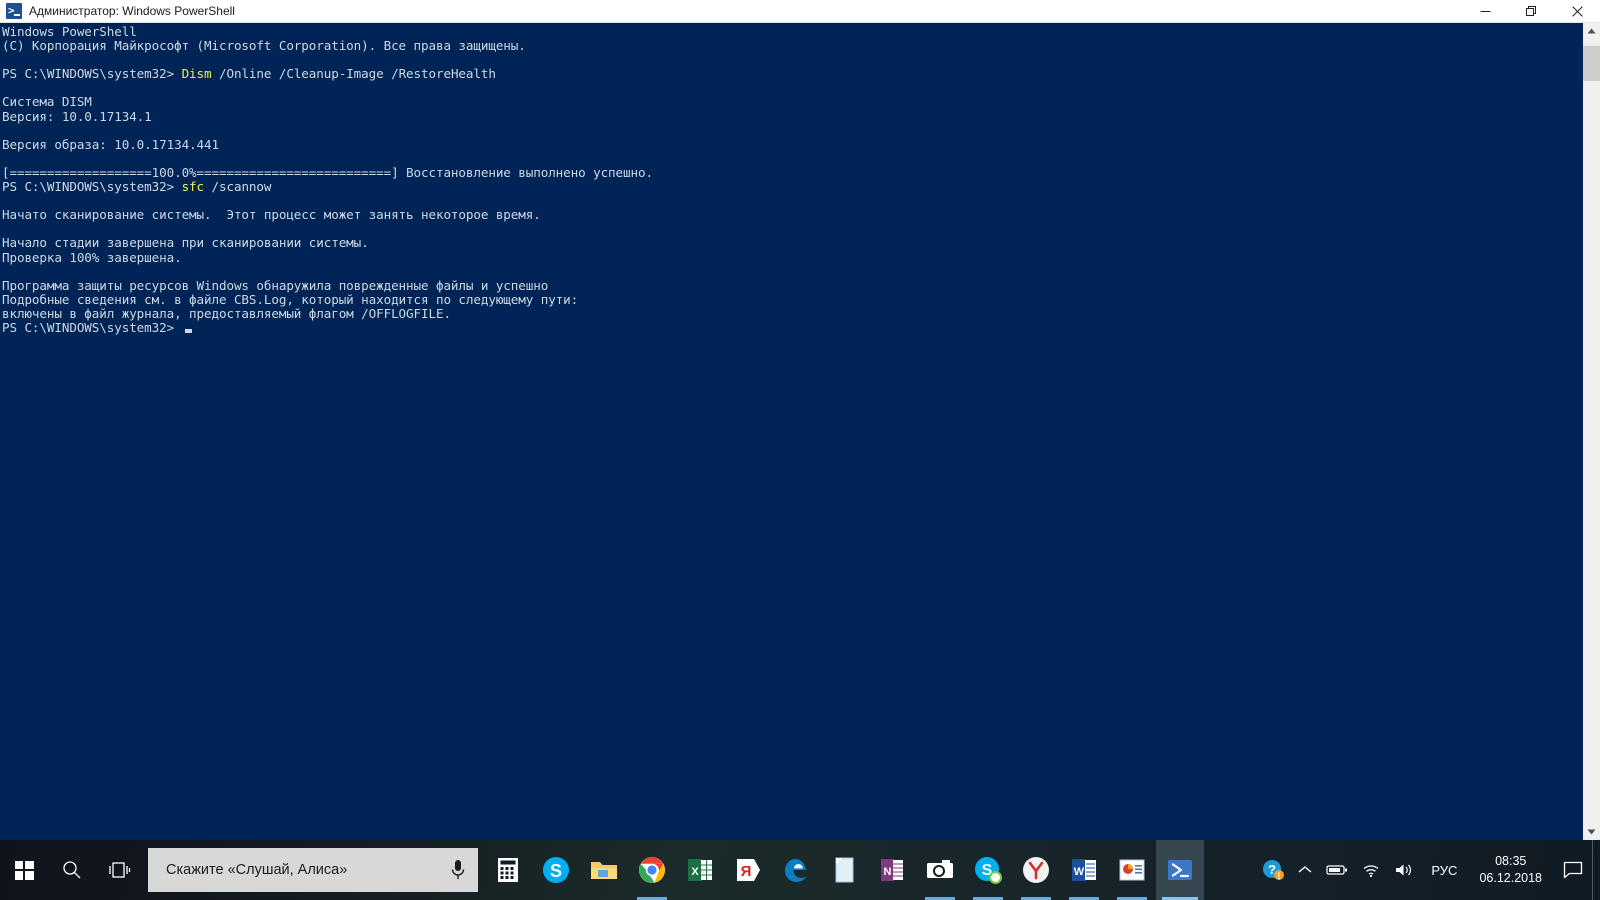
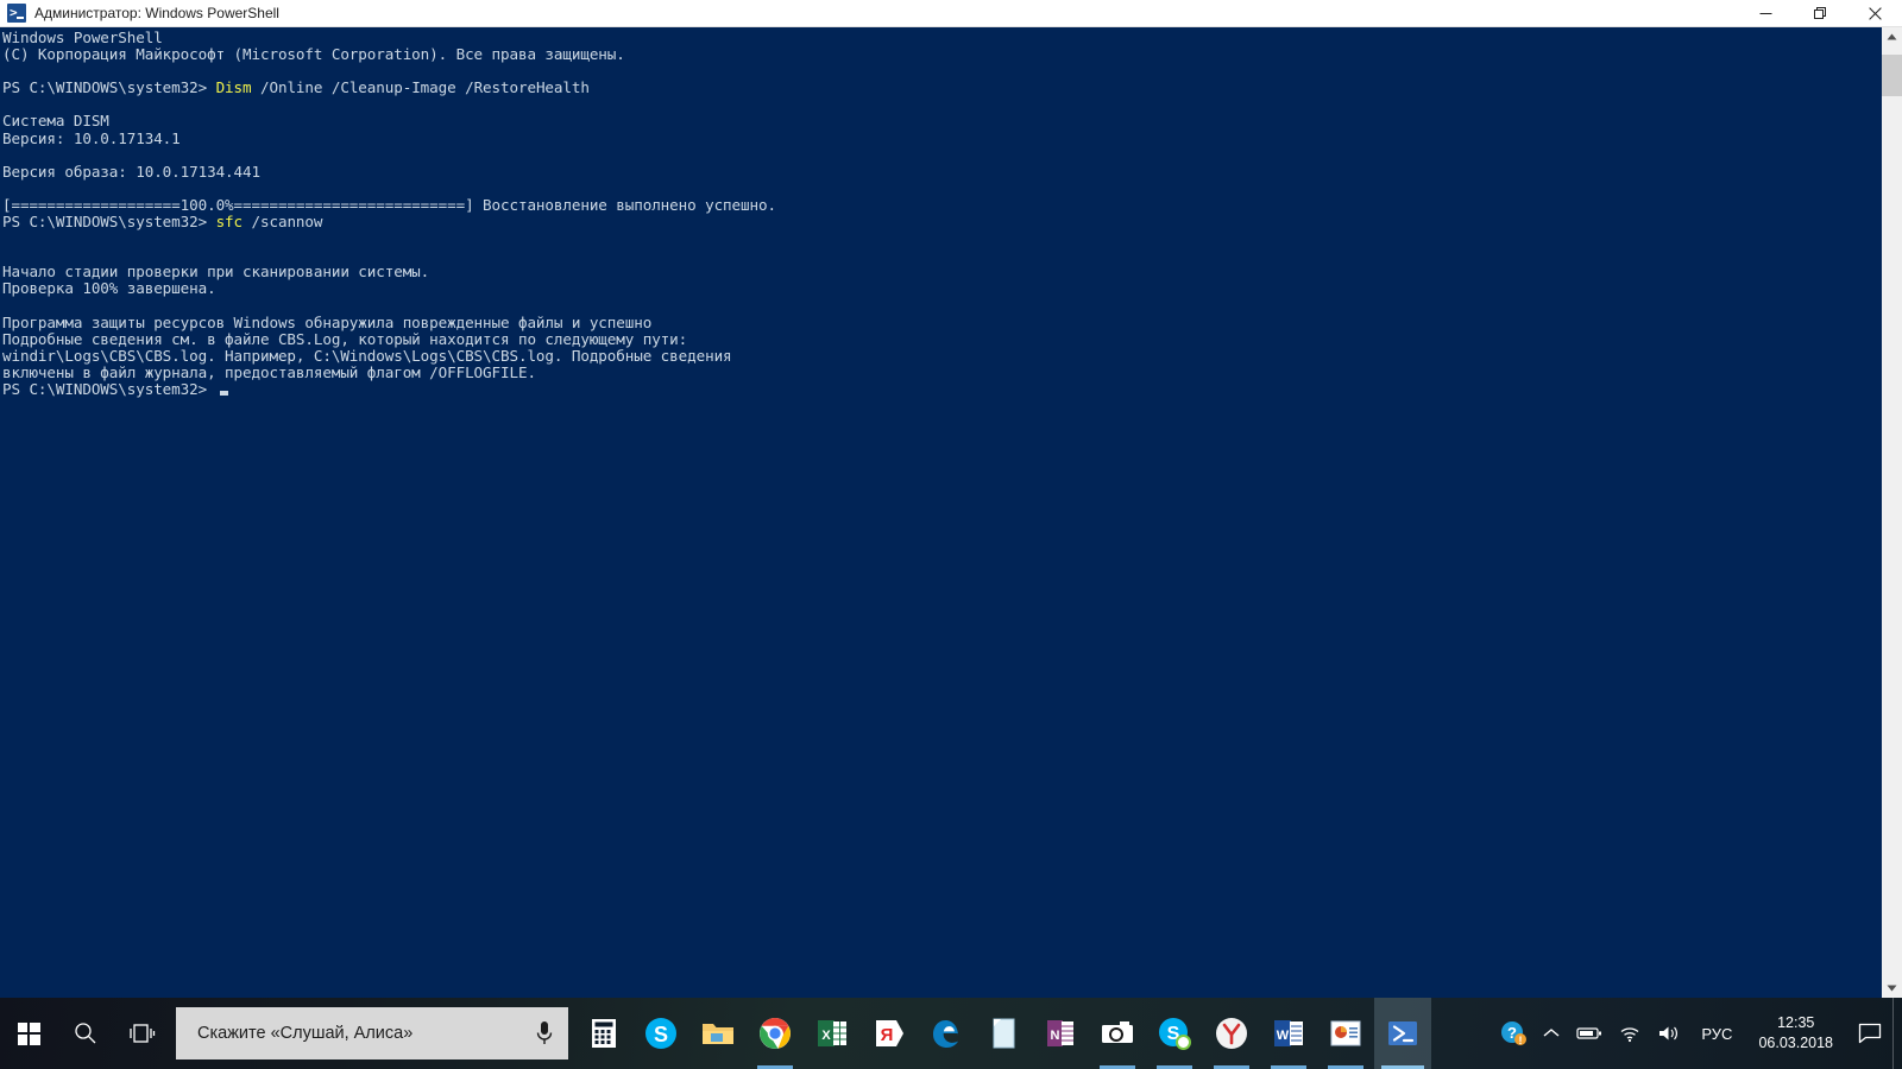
  Администратор: Windows PowerShell
  Windows PowerShell
  (C) Корпорация Майкрософт (Microsoft Corporation). Все права защищены.
  PS C:\WINDOWS\system32> Dism /Online /Cleanup-Image /RestoreHealth
  Система DISM
  Версия: 10.0.17134.1
  Версия образа: 10.0.17134.441
  [===================100.0%==========================] Восстановление выполнено успешно.
  PS C:\WINDOWS\system32> sfc /scannow
- Начато сканирование системы. Этот процесс может занять некоторое время.
- Начало стадии завершена при сканировании системы.
+ Начало стадии проверки при сканировании системы.
  Проверка 100% завершена.
  Программа защиты ресурсов Windows обнаружила поврежденные файлы и успешно
  Подробные сведения см. в файле CBS.Log, который находится по следующему пути:
+ windir\Logs\CBS\CBS.log. Например, C:\Windows\Logs\CBS\CBS.log. Подробные сведения
  включены в файл журнала, предоставляемый флагом /OFFLOGFILE.
  PS C:\WINDOWS\system32>
  Скажите «Слушай, Алиса»
  S
  X
  Я
  N
  S
  W
  ?
  !
  РУС
- 08:35
+ 12:35
- 06.12.2018
+ 06.03.2018
